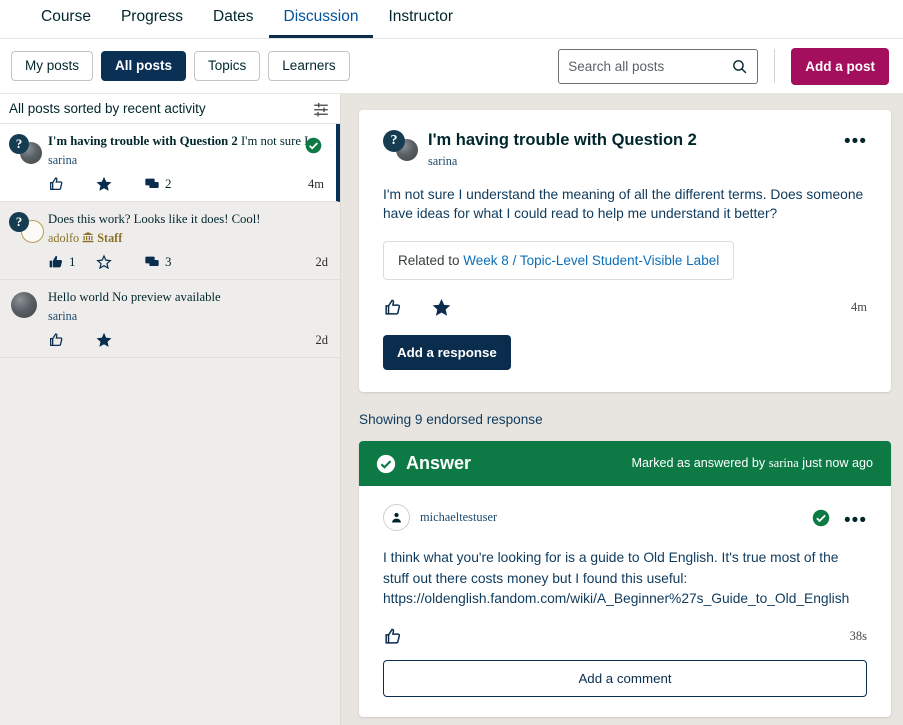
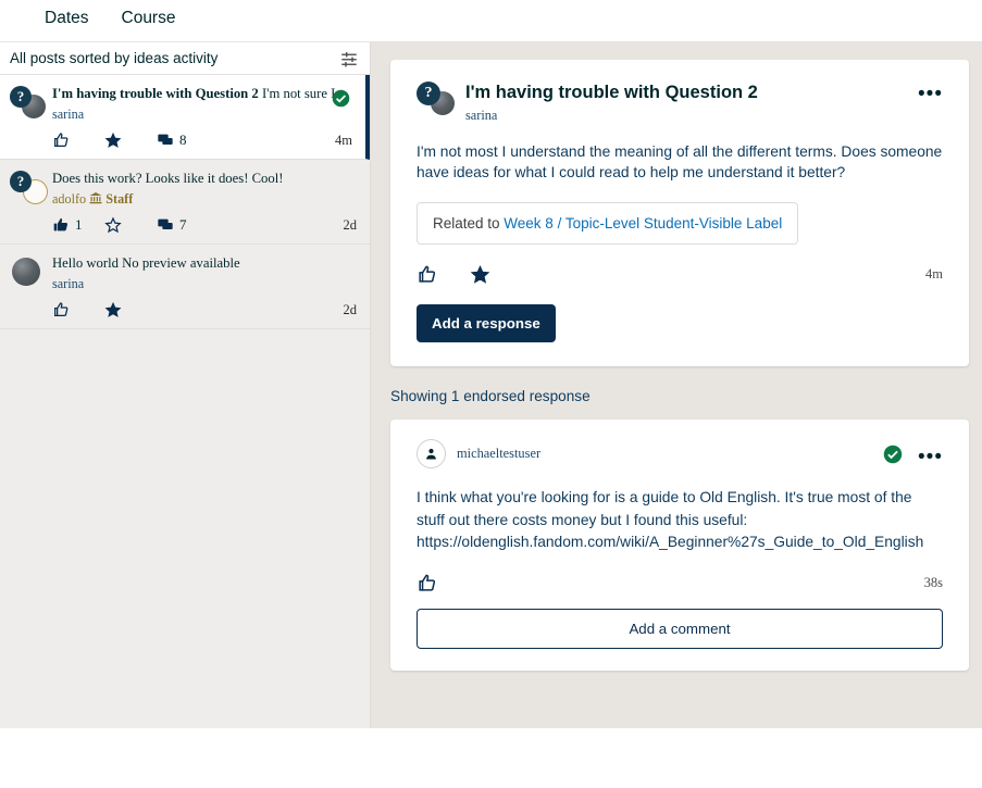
- Course
+ Dates
- Progress
- Dates
+ Course
- Discussion
- Instructor
- My posts
- All posts
- Topics
- Learners
- Search all posts
- Add a post
- All posts sorted by recent activity
+ All posts sorted by ideas activity
  ?
  I'm having trouble with Question 2 I'm not sure In
  sarina
- 2
+ 8
  4m
  ?
  Does this work? Looks like it does! Cool!
  adolfo Staff
  1
- 3
+ 7
  2d
  Hello world No preview available
  sarina
  2d
  ?
  I'm having trouble with Question 2
  sarina
  •••
- I'm not sure I understand the meaning of all the different terms. Does someone have ideas for what I could read to help me understand it better?
+ I'm not most I understand the meaning of all the different terms. Does someone have ideas for what I could read to help me understand it better?
  Related to Week 8 / Topic-Level Student-Visible Label
  4m
  Add a response
- Showing 9 endorsed response
+ Showing 1 endorsed response
- Answer
- Marked as answered by sarina just now ago
  michaeltestuser
  •••
  I think what you're looking for is a guide to Old English. It's true most of the stuff out there costs money but I found this useful: https://oldenglish.fandom.com/wiki/A_Beginner%27s_Guide_to_Old_English
  38s
  Add a comment
